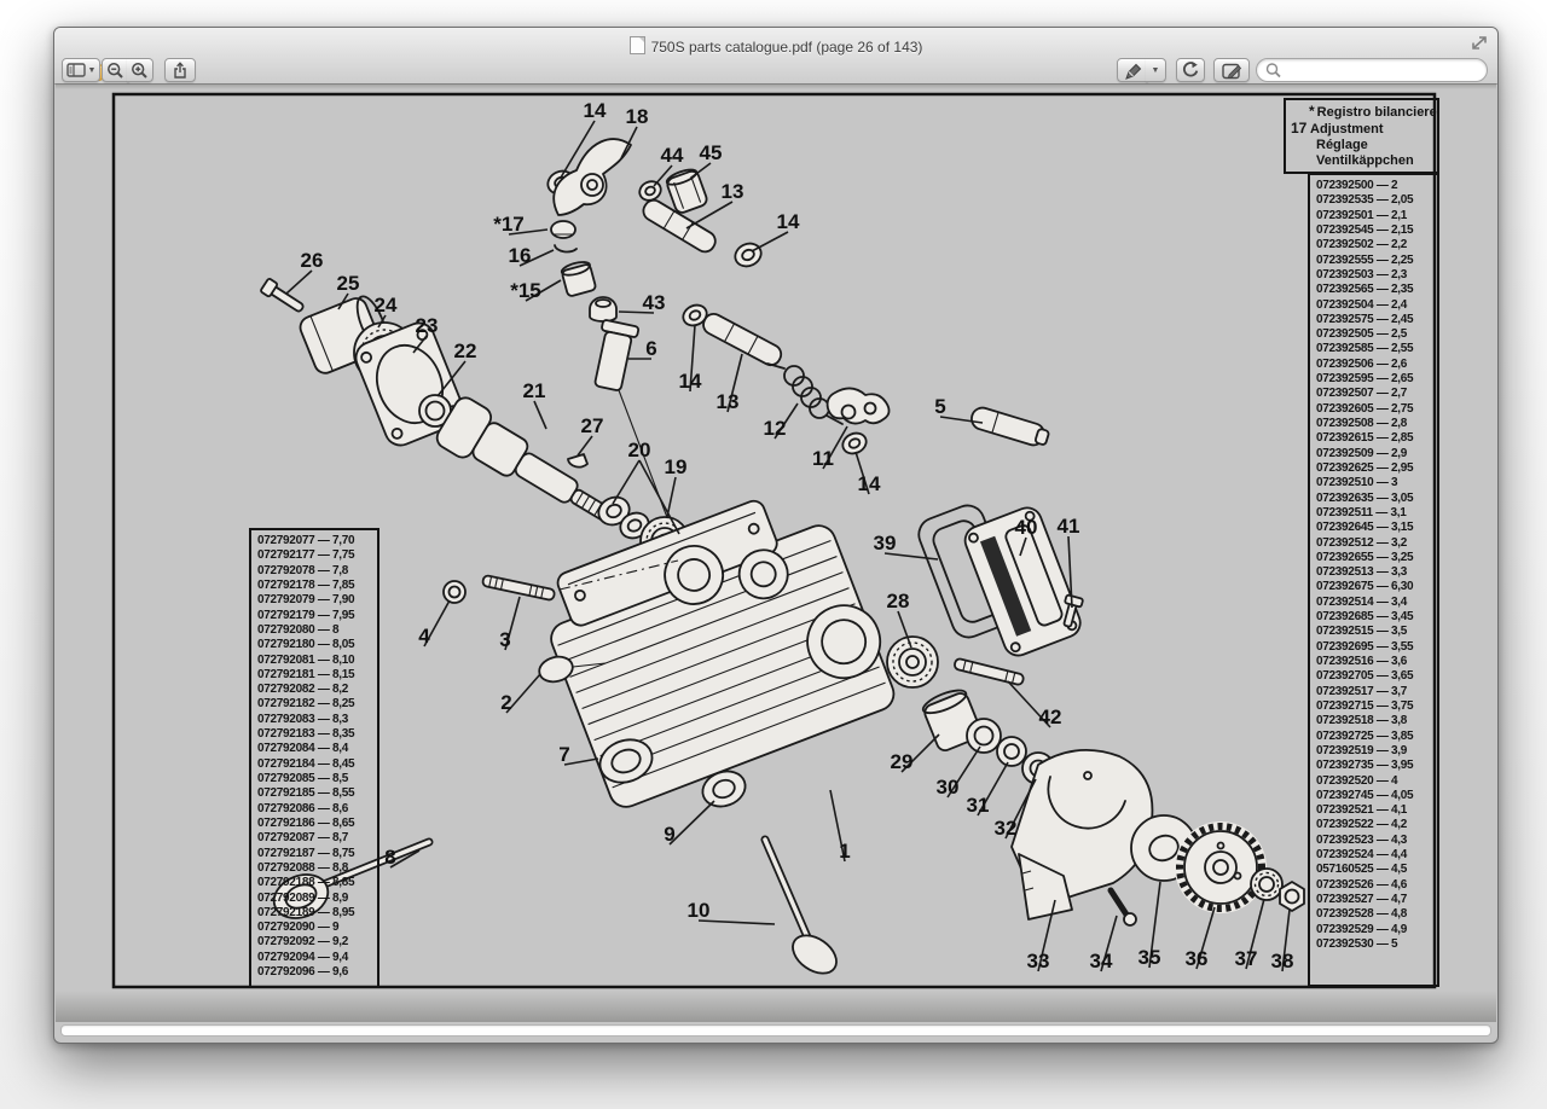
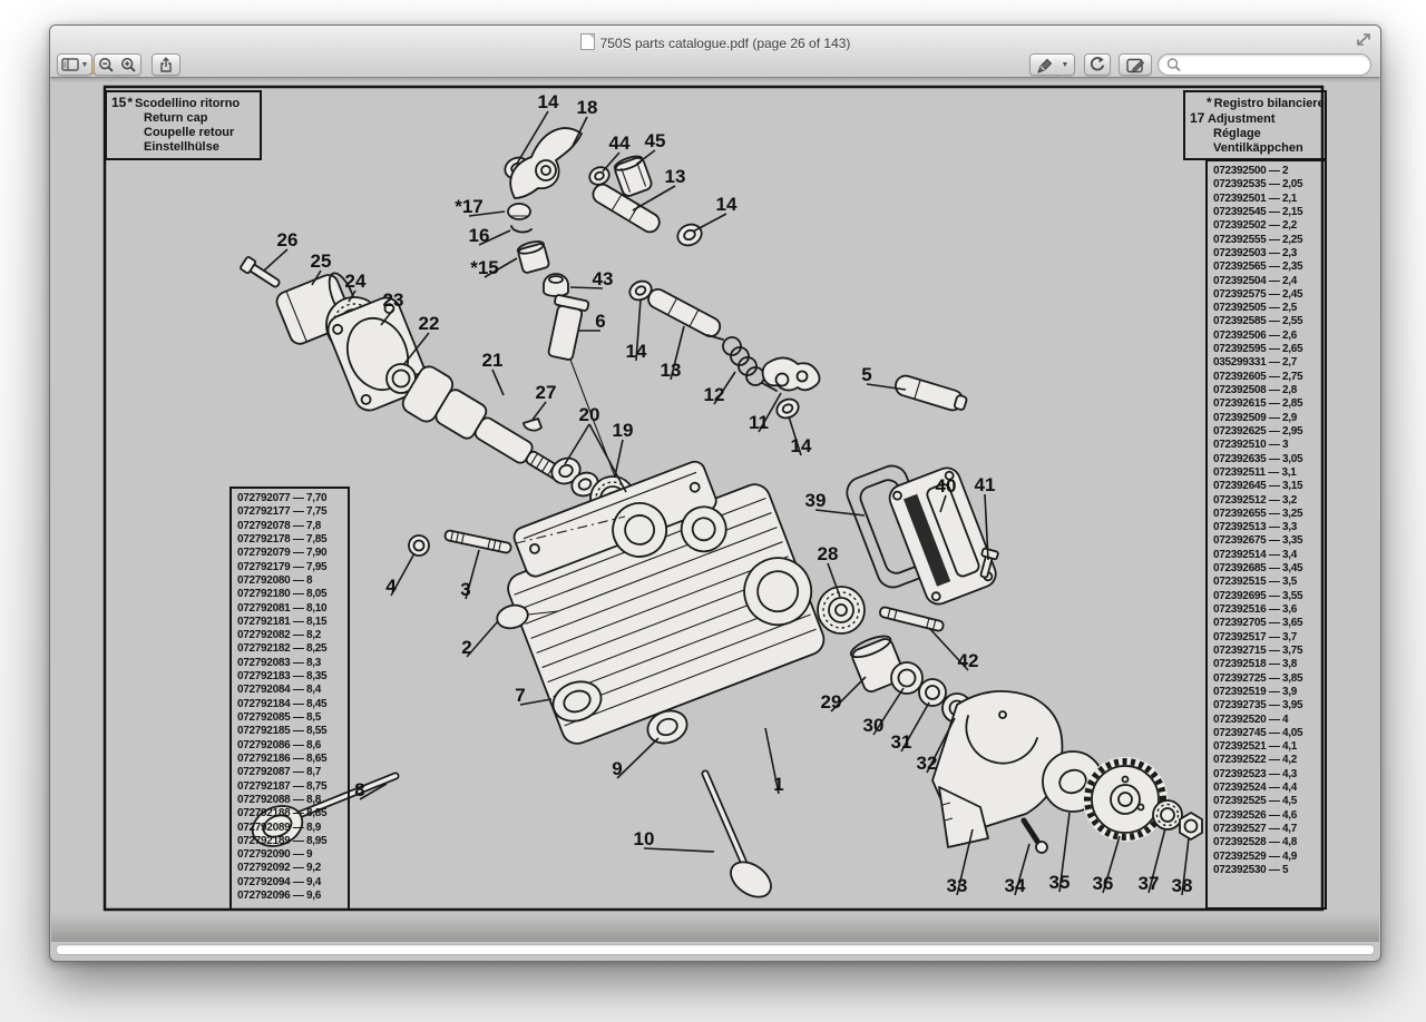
  750S parts catalogue.pdf (page 26 of 143)
  14
  18
  44
  45
  13
  14
  *17
  16
  *15
  43
  6
  26
  25
  24
  23
  22
  21
  27
  20
  19
  14
  13
  12
  11
  14
  5
  39
  40
  41
  28
  42
  4
  3
  2
  29
  30
  31
  32
  7
  9
  1
  8
  10
  33
  34
  35
  36
  37
  38
+ 15* Scodellino ritorno
+ Return cap
+ Coupelle retour
+ Einstellhülse
  072792077 — 7,70
  072792177 — 7,75
  072792078 — 7,8
  072792178 — 7,85
  072792079 — 7,90
  072792179 — 7,95
  072792080 — 8
  072792180 — 8,05
  072792081 — 8,10
  072792181 — 8,15
  072792082 — 8,2
  072792182 — 8,25
  072792083 — 8,3
  072792183 — 8,35
  072792084 — 8,4
  072792184 — 8,45
  072792085 — 8,5
  072792185 — 8,55
  072792086 — 8,6
  072792186 — 8,65
  072792087 — 8,7
  072792187 — 8,75
  072792088 — 8,8
  072792188 — 8,85
  072792089 — 8,9
  072792189 — 8,95
  072792090 — 9
  072792092 — 9,2
  072792094 — 9,4
  072792096 — 9,6
  * Registro bilanciere
  17 Adjustment
  Réglage
  Ventilkäppchen
  072392500 — 2
  072392535 — 2,05
  072392501 — 2,1
  072392545 — 2,15
  072392502 — 2,2
  072392555 — 2,25
  072392503 — 2,3
  072392565 — 2,35
  072392504 — 2,4
  072392575 — 2,45
  072392505 — 2,5
  072392585 — 2,55
  072392506 — 2,6
  072392595 — 2,65
- 072392507 — 2,7
+ 035299331 — 2,7
  072392605 — 2,75
  072392508 — 2,8
  072392615 — 2,85
  072392509 — 2,9
  072392625 — 2,95
  072392510 — 3
  072392635 — 3,05
  072392511 — 3,1
  072392645 — 3,15
  072392512 — 3,2
  072392655 — 3,25
  072392513 — 3,3
- 072392675 — 6,30
+ 072392675 — 3,35
  072392514 — 3,4
  072392685 — 3,45
  072392515 — 3,5
  072392695 — 3,55
  072392516 — 3,6
  072392705 — 3,65
  072392517 — 3,7
  072392715 — 3,75
  072392518 — 3,8
  072392725 — 3,85
  072392519 — 3,9
  072392735 — 3,95
  072392520 — 4
  072392745 — 4,05
  072392521 — 4,1
  072392522 — 4,2
  072392523 — 4,3
  072392524 — 4,4
- 057160525 — 4,5
+ 072392525 — 4,5
  072392526 — 4,6
  072392527 — 4,7
  072392528 — 4,8
  072392529 — 4,9
  072392530 — 5
